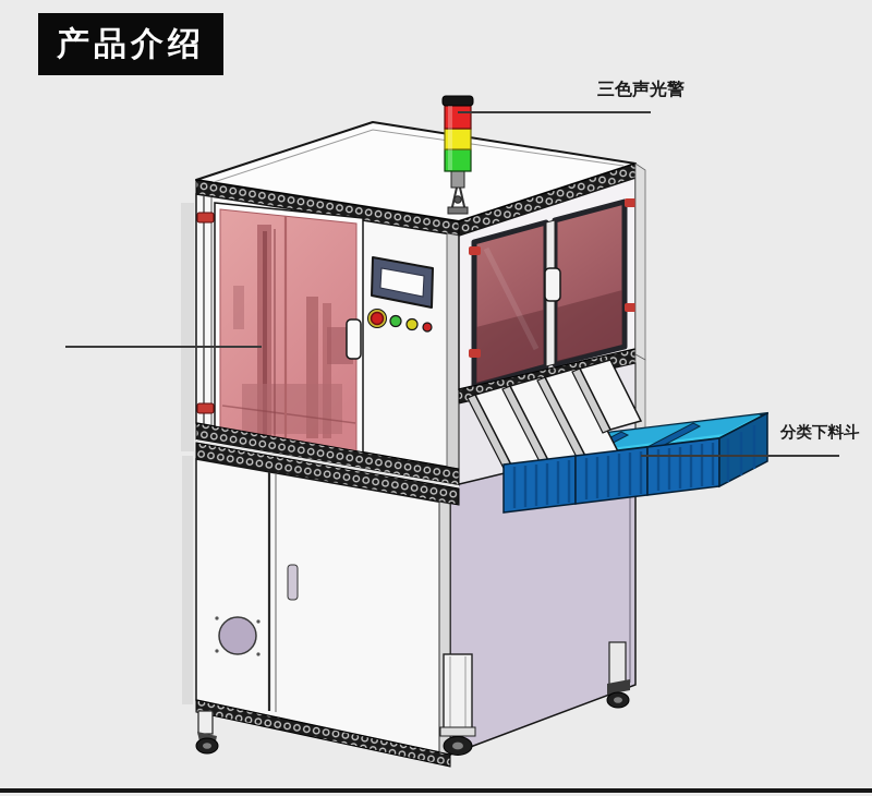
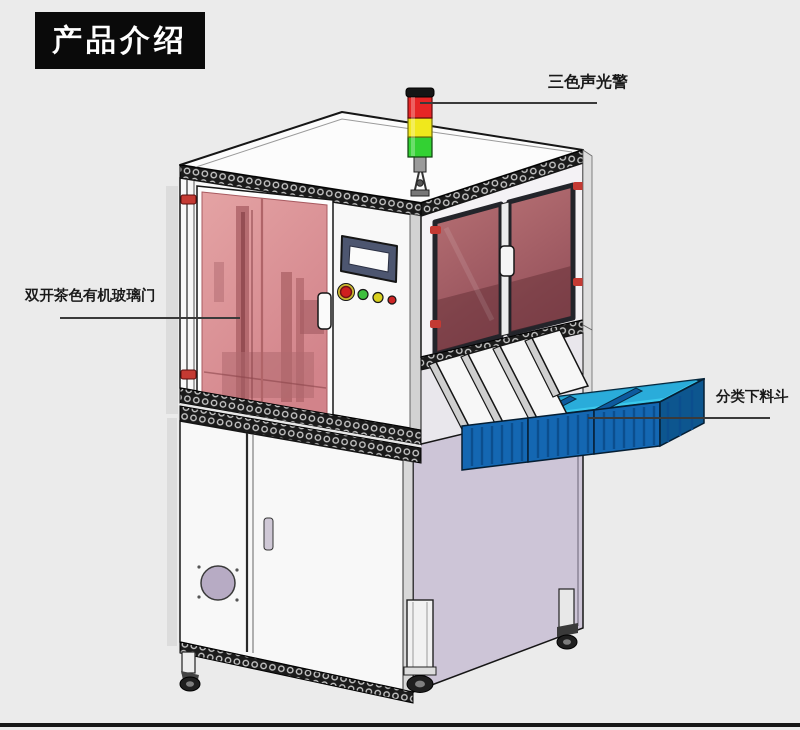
  产品介绍
  三色声光警
+ 双开茶色有机玻璃门
  分类下料斗
